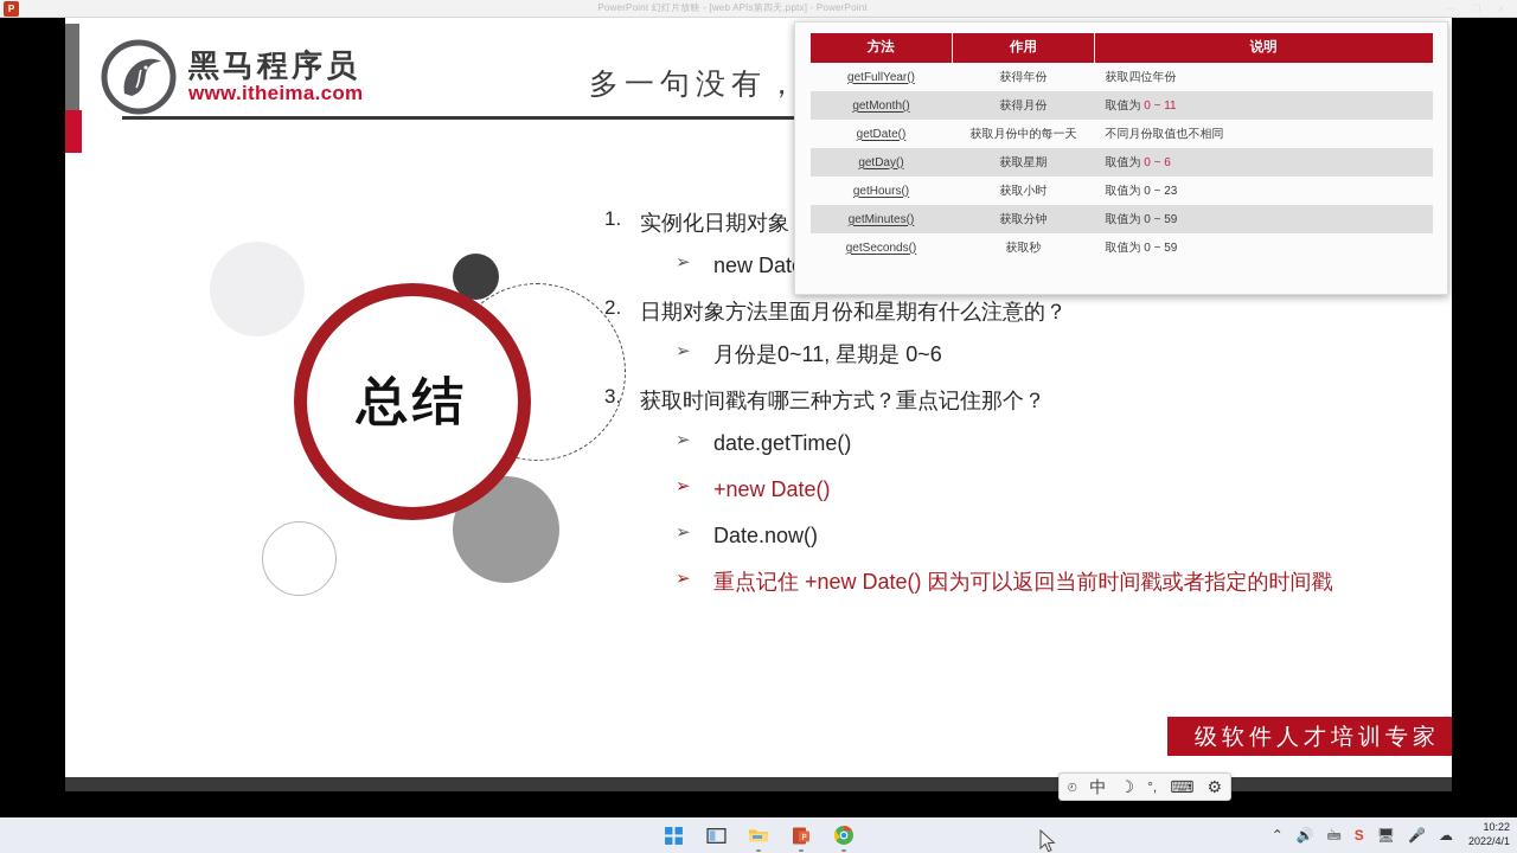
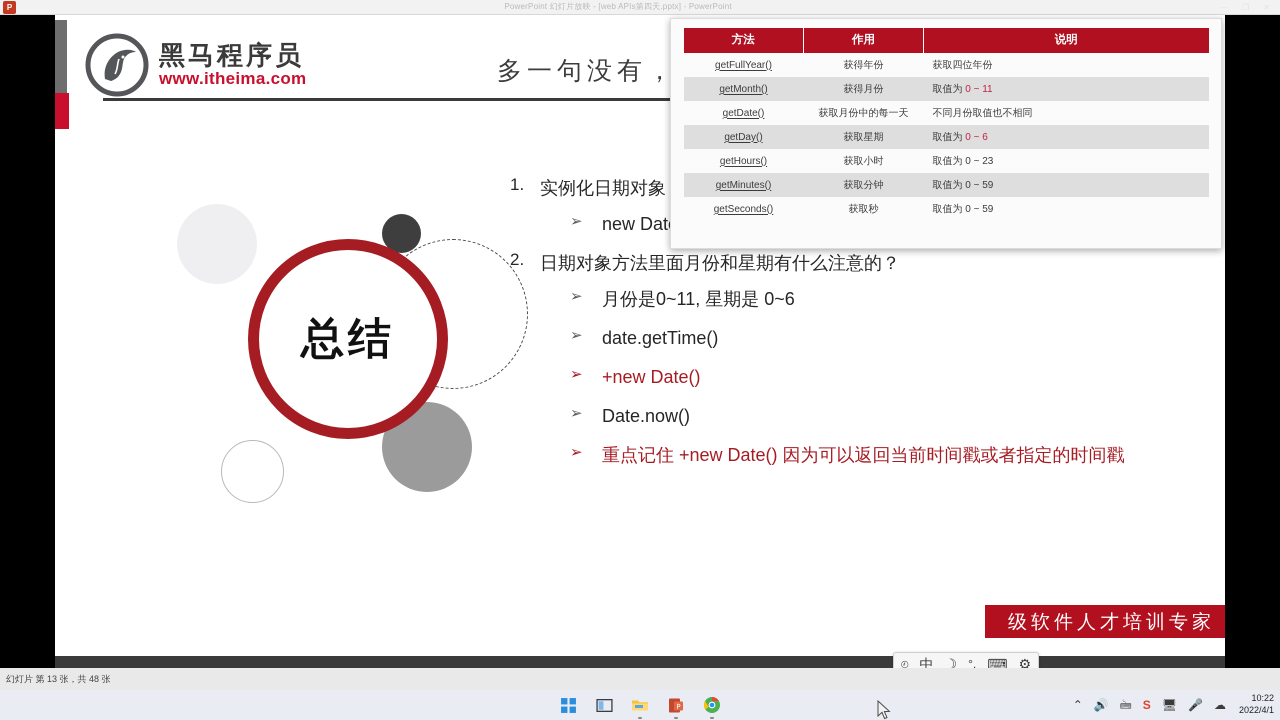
  P
  PowerPoint 幻灯片放映 - [web APIs第四天.pptx] - PowerPoint
  黑马程序员
  www.itheima.com
  多一句没有，
  总结
  1.
  实例化日期对象
  ➢
  new Dat
  2.
  日期对象方法里面月份和星期有什么注意的？
  ➢
  月份是0~11, 星期是 0~6
- 3.
- 获取时间戳有哪三种方式？重点记住那个？
  ➢
  date.getTime()
  ➢
  +new Date()
  ➢
  Date.now()
  ➢
  重点记住 +new Date() 因为可以返回当前时间戳或者指定的时间戳
  级软件人才培训专家
  黑马程序员
  方法	作用	说明
  getFullYear()	获得年份	获取四位年份
  getMonth()	获得月份	取值为 0 ~ 11
  getDate()	获取月份中的每一天	不同月份取值也不相同
  getDay()	获取星期	取值为 0 ~ 6
  getHours()	获取小时	取值为 0 ~ 23
  getMinutes()	获取分钟	取值为 0 ~ 59
  getSeconds()	获取秒	取值为 0 ~ 59
  中
  ☽
  °,
  ⌨
  ⚙
+ 幻灯片 第 13 张，共 48 张
  P
  ⌃
  🔊
  🖮
  S
  🖥
  🎤
  ☁
  10:22
  2022/4/1
